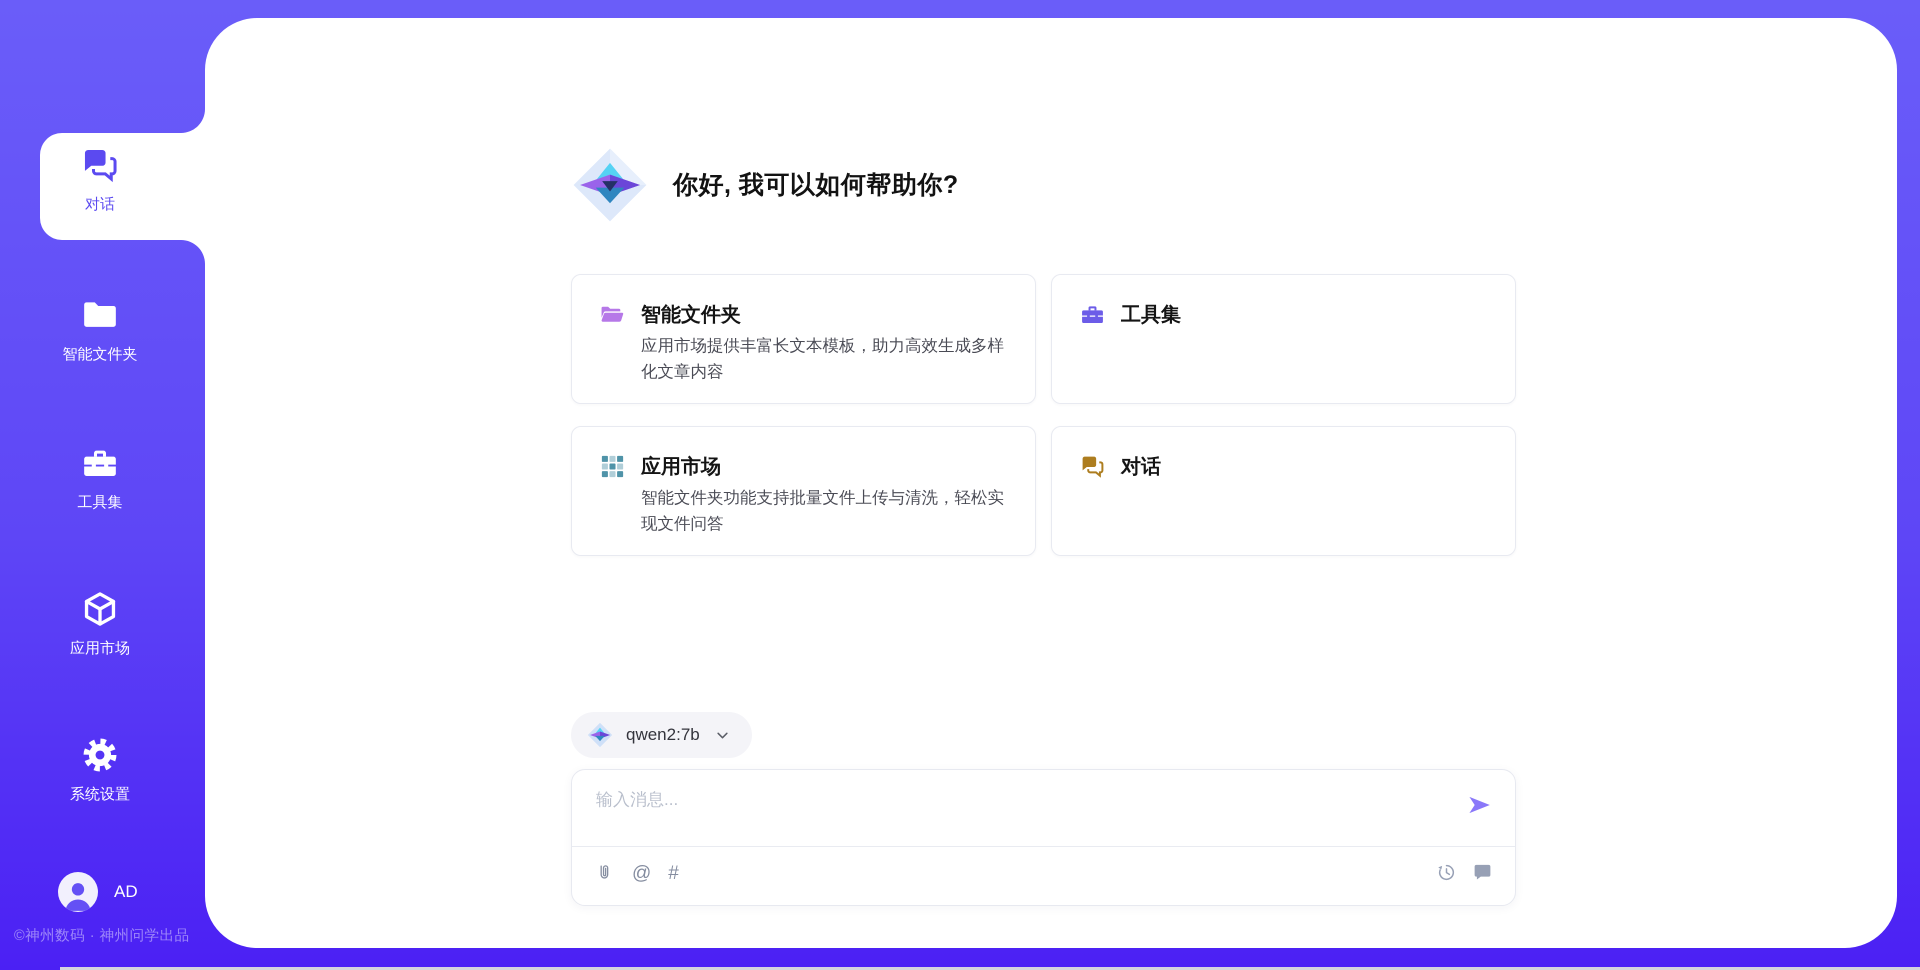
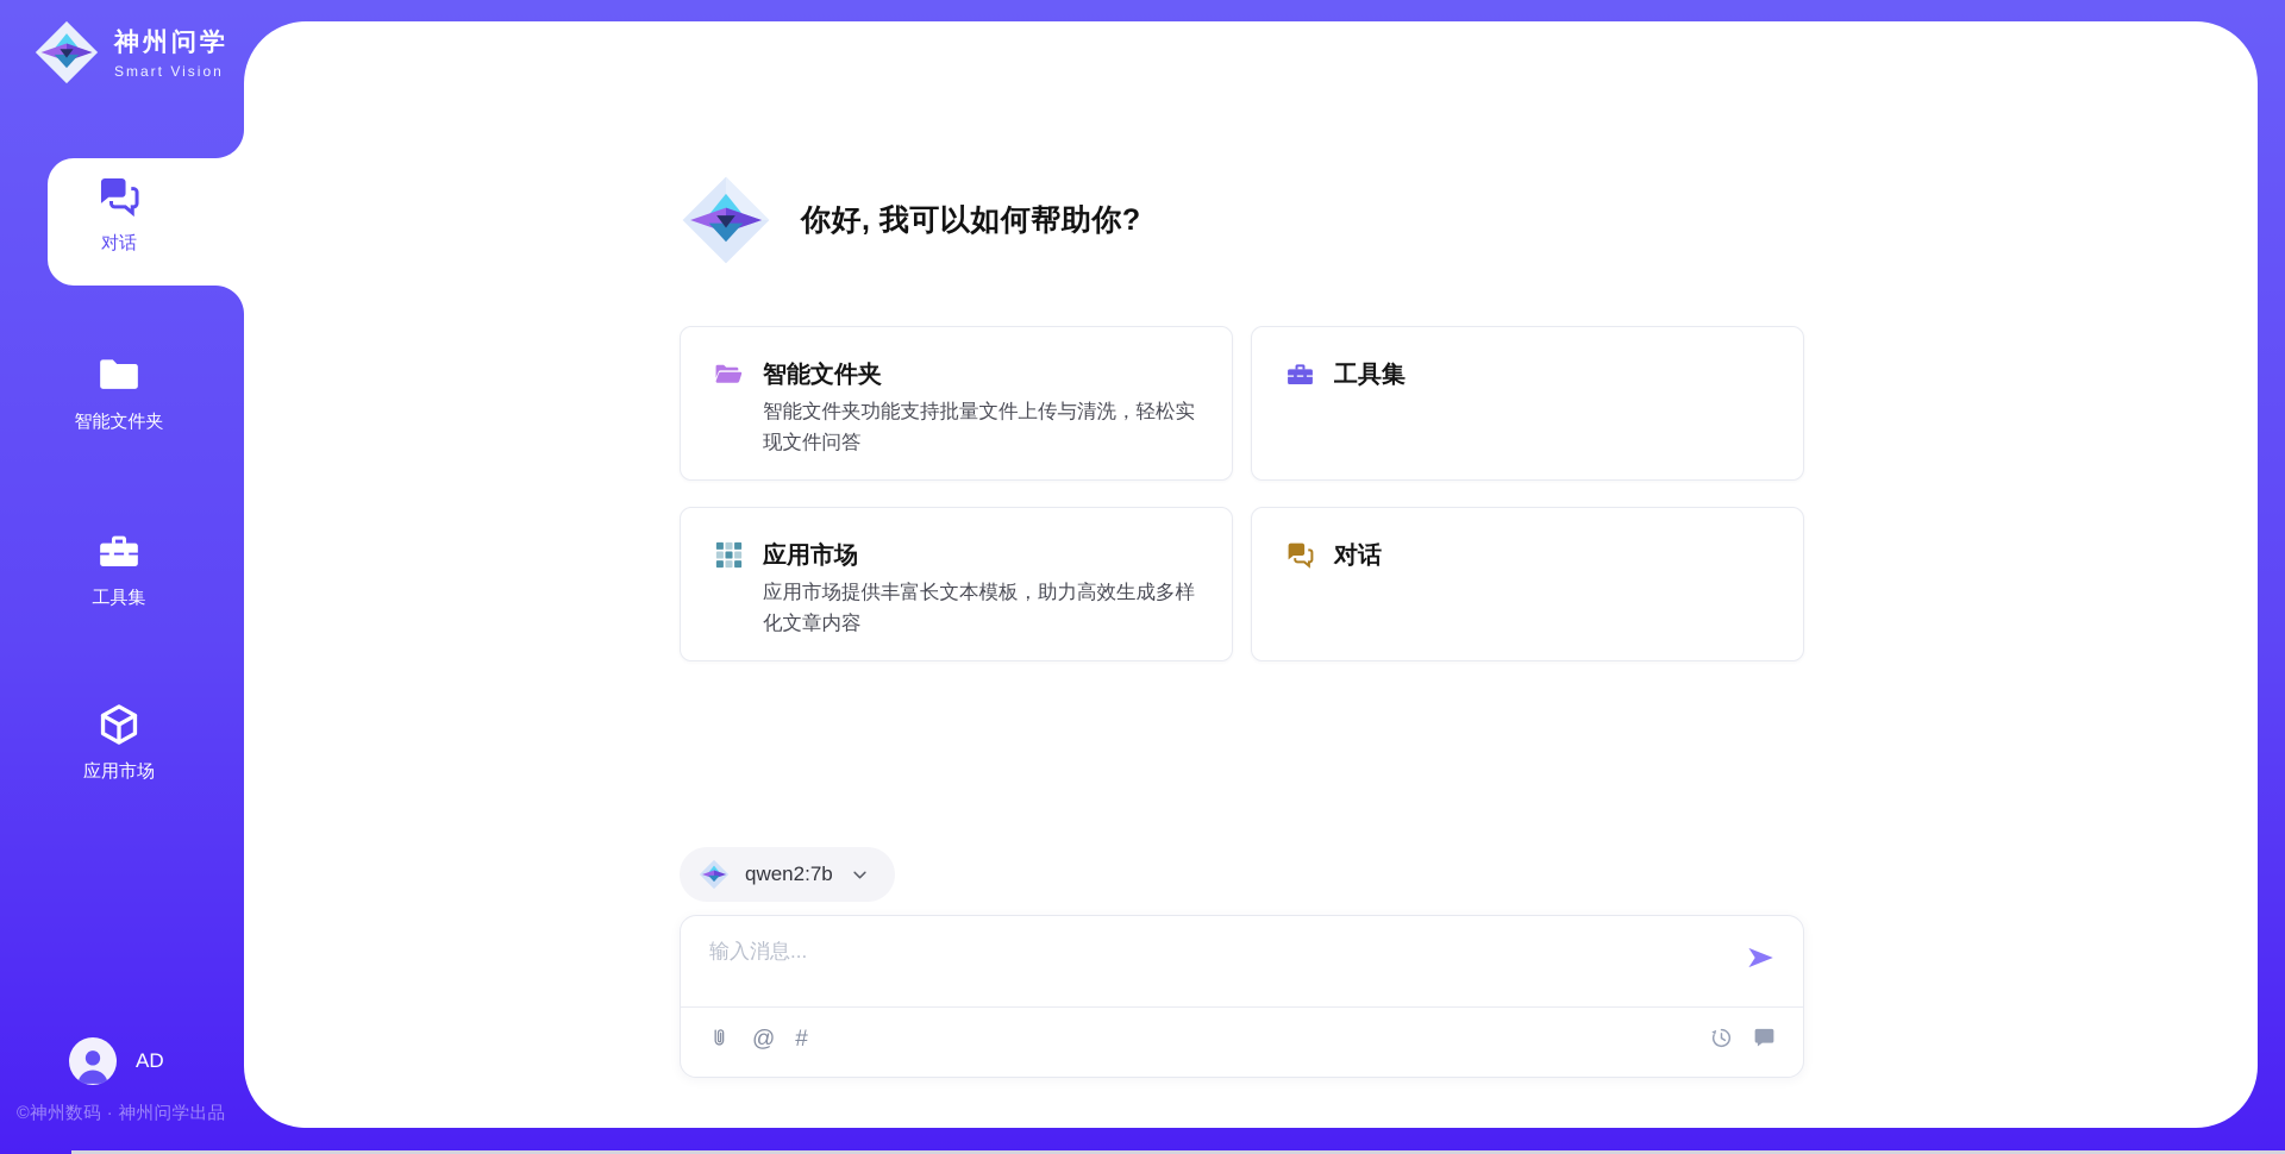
+ 神州问学
+ Smart Vision
  对话
  智能文件夹
  工具集
  应用市场
- 系统设置
  AD
  ©神州数码 · 神州问学出品
  你好, 我可以如何帮助你?
  智能文件夹
- 应用市场提供丰富长文本模板，助力高效生成多样化文章内容
+ 智能文件夹功能支持批量文件上传与清洗，轻松实现文件问答
  工具集
  应用市场
- 智能文件夹功能支持批量文件上传与清洗，轻松实现文件问答
+ 应用市场提供丰富长文本模板，助力高效生成多样化文章内容
  对话
  qwen2:7b
  输入消息...
  @
  #
